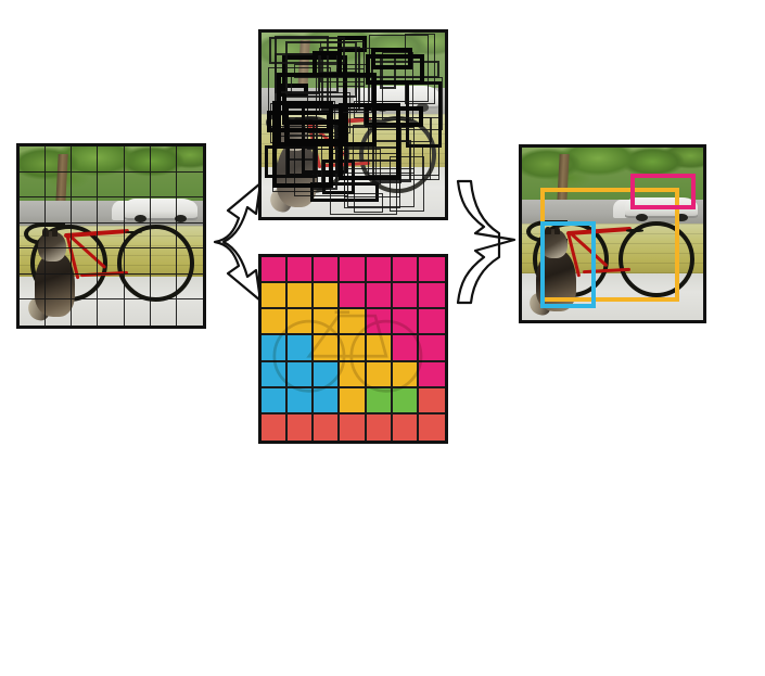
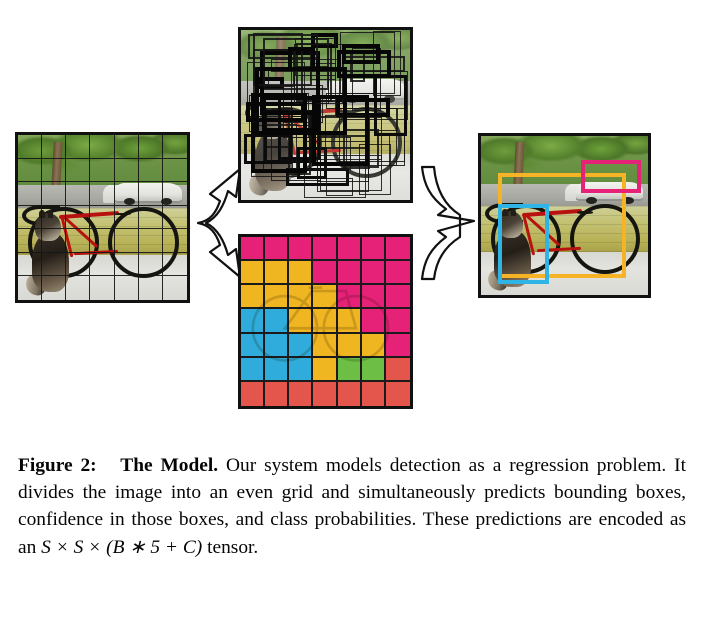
+ Figure 2: The Model. Our system models detection as a regression problem. It divides the image into an even grid and simultaneously predicts bounding boxes, confidence in those boxes, and class probabilities. These predictions are encoded as an S × S × (B ∗ 5 + C) tensor.
